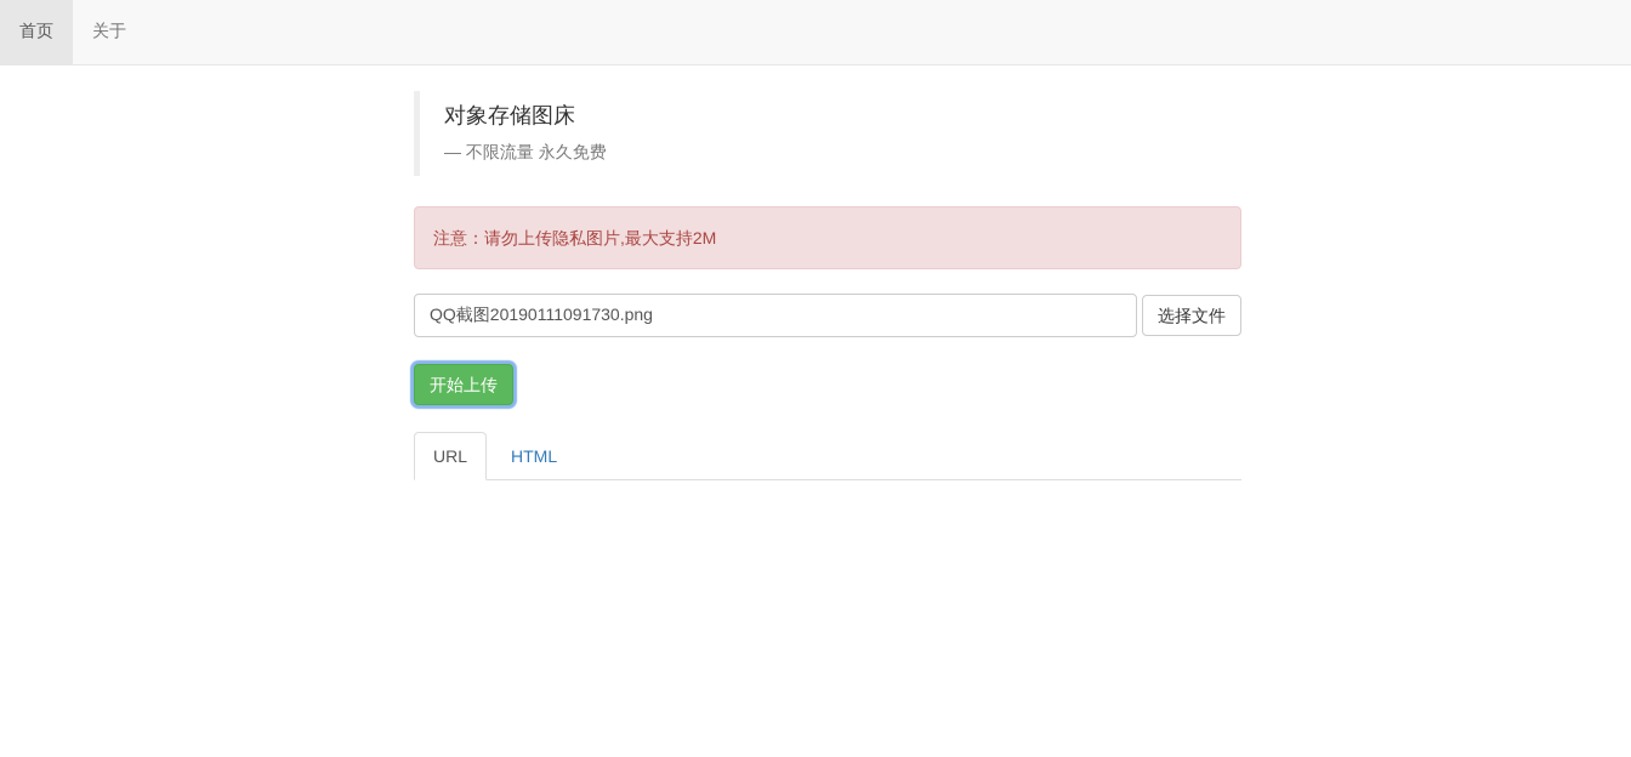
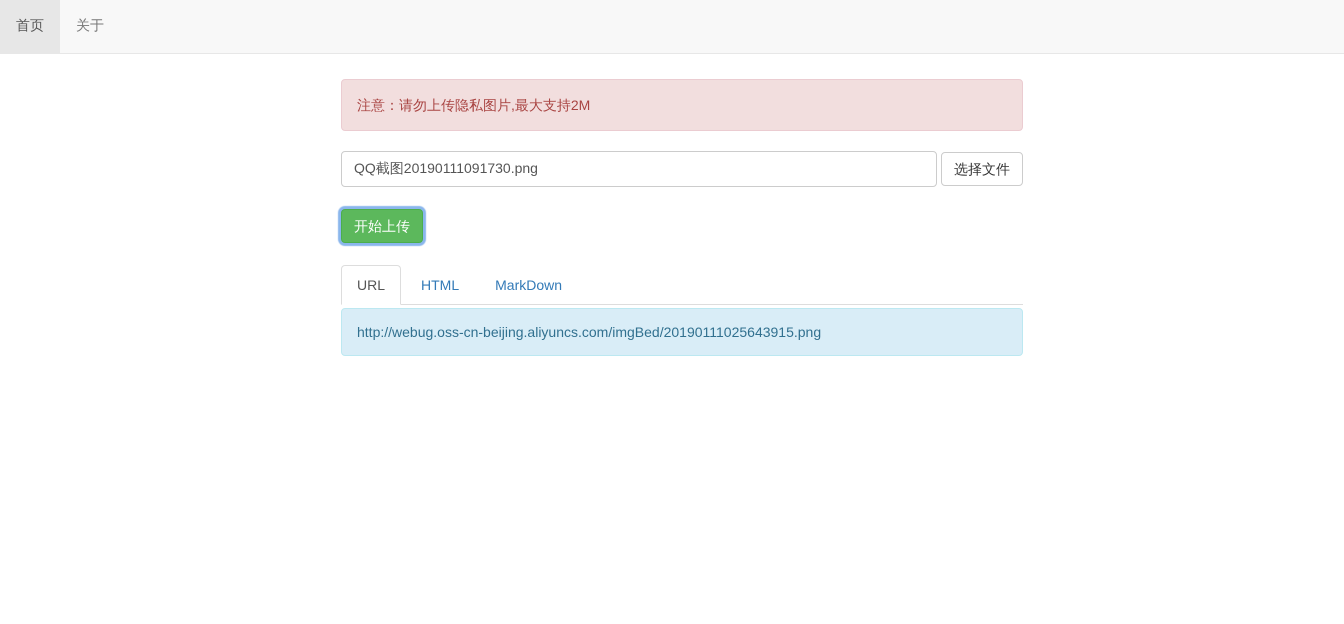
  首页
  关于
- 对象存储图床
- — 不限流量 永久免费
  注意：请勿上传隐私图片,最大支持2M
  QQ截图20190111091730.png
  选择文件
  开始上传
  URL
  HTML
+ MarkDown
+ http://webug.oss-cn-beijing.aliyuncs.com/imgBed/20190111025643915.png
